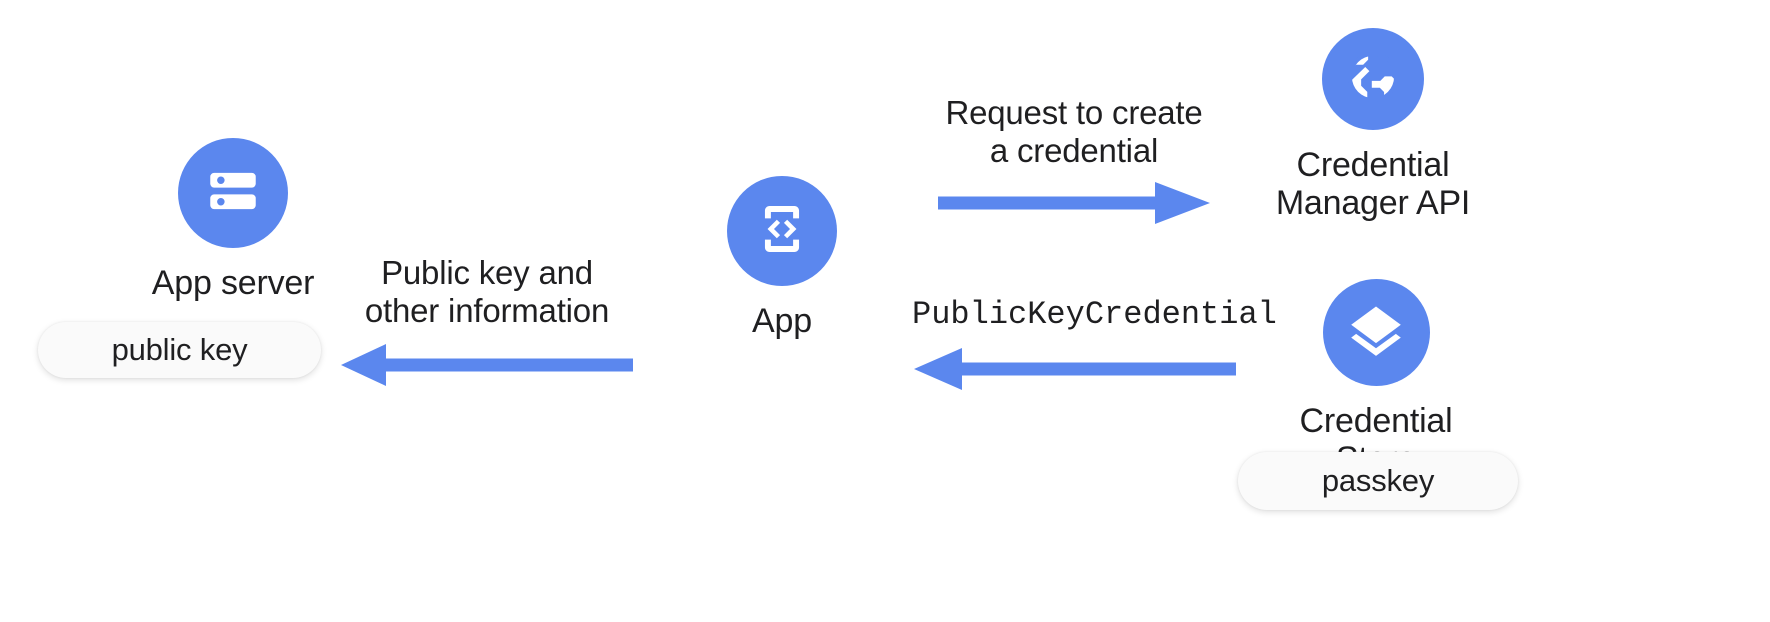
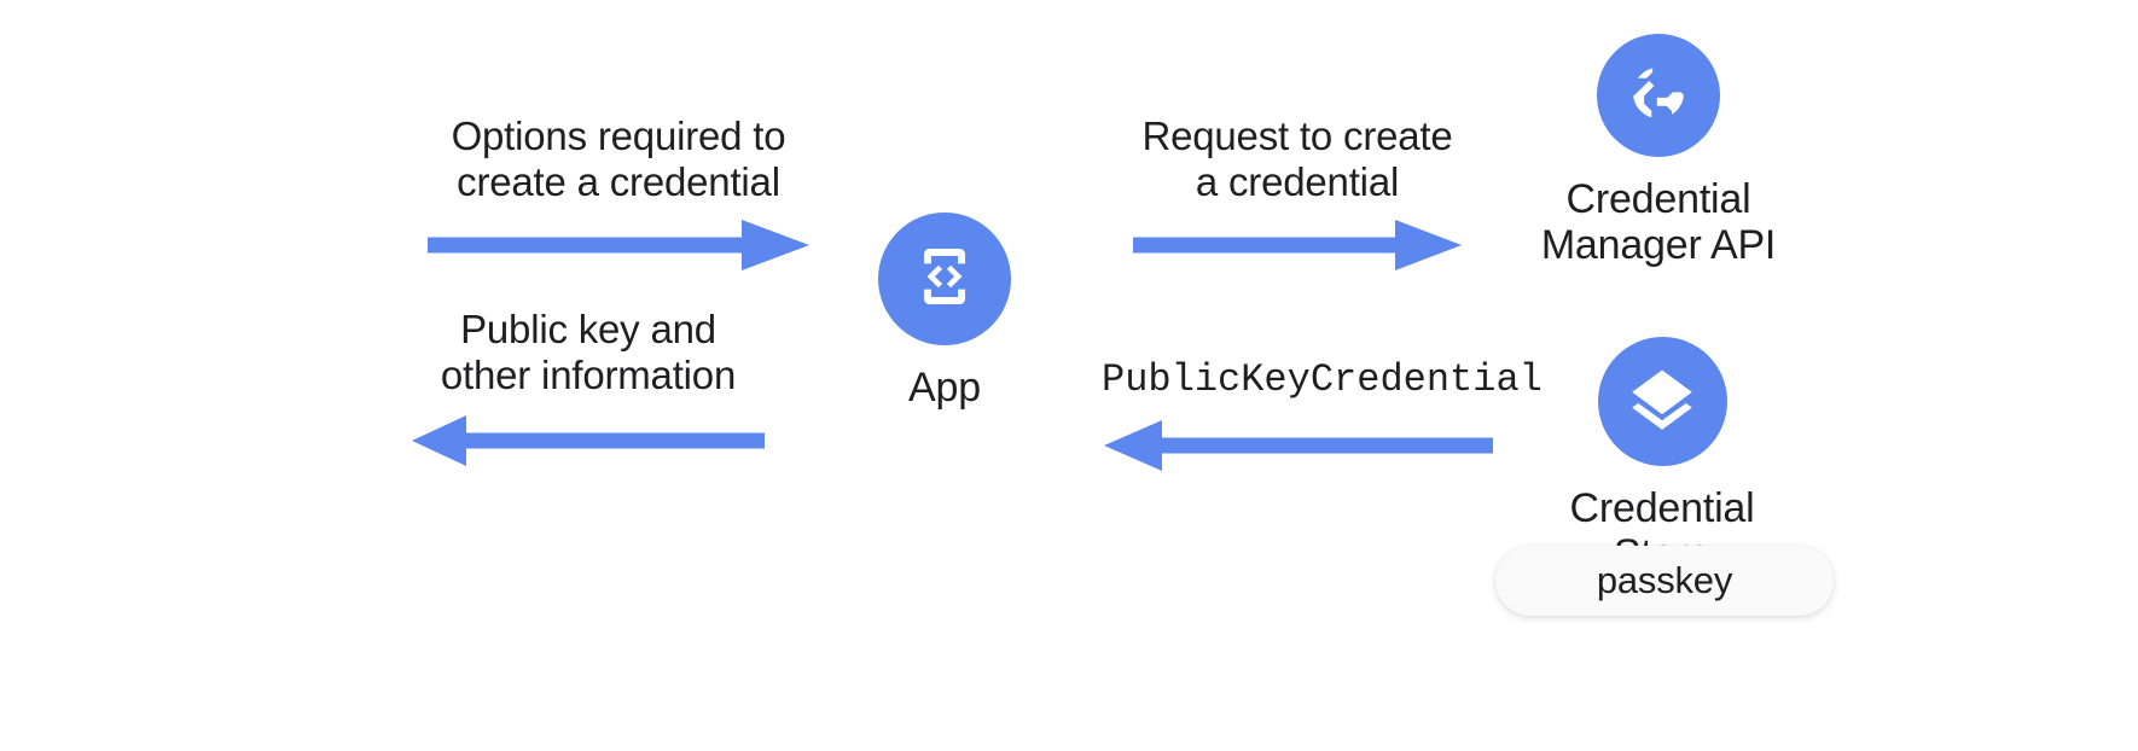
- App server
- public key
  App
  Credential
  Manager API
  passkey
+ Options required to
+ create a credential
  Public key and
  other information
  Request to create
  a credential
  PublicKeyCredential
